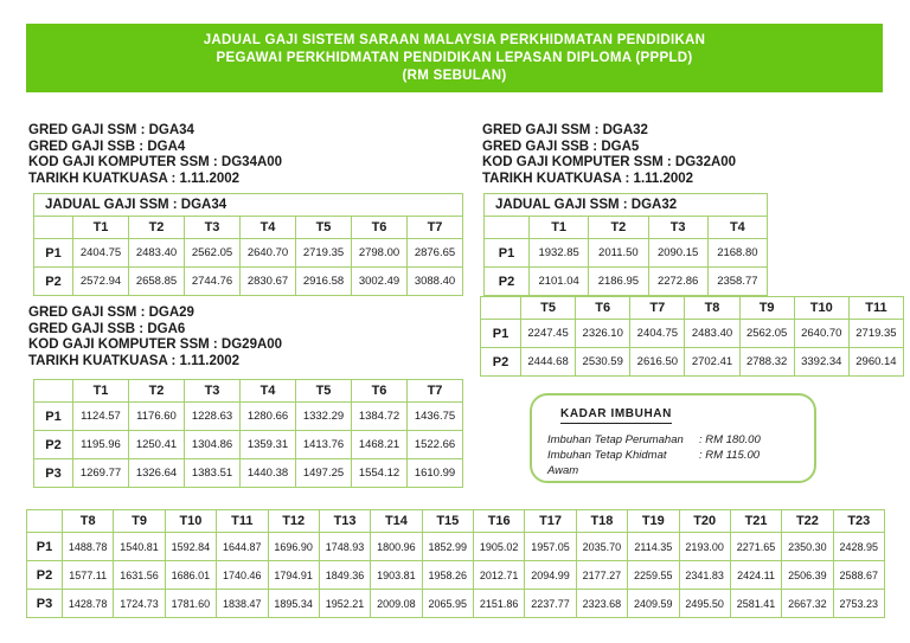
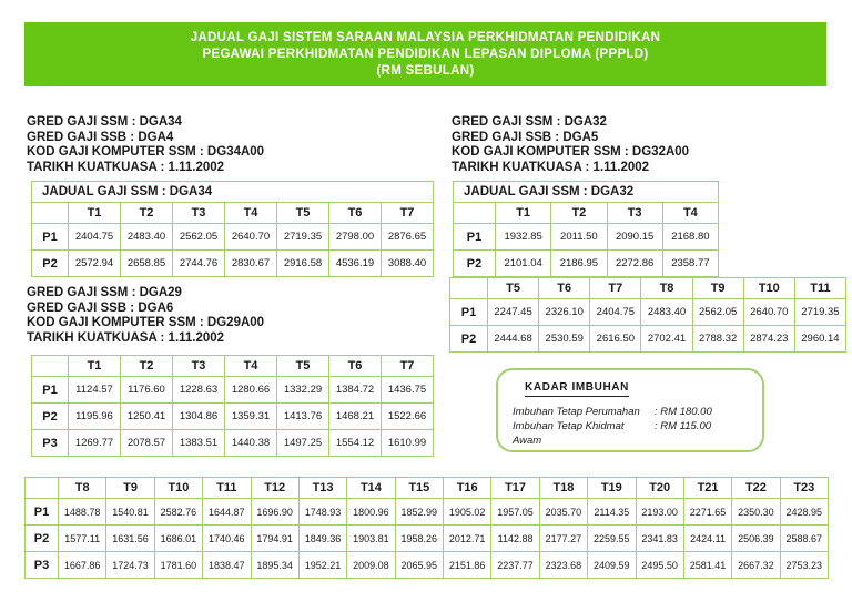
  JADUAL GAJI SISTEM SARAAN MALAYSIA PERKHIDMATAN PENDIDIKAN
  PEGAWAI PERKHIDMATAN PENDIDIKAN LEPASAN DIPLOMA (PPPLD)
  (RM SEBULAN)
  GRED GAJI SSM : DGA34
  GRED GAJI SSB : DGA4
  KOD GAJI KOMPUTER SSM : DG34A00
  TARIKH KUATKUASA : 1.11.2002
  GRED GAJI SSM : DGA32
  GRED GAJI SSB : DGA5
  KOD GAJI KOMPUTER SSM : DG32A00
  TARIKH KUATKUASA : 1.11.2002
  GRED GAJI SSM : DGA29
  GRED GAJI SSB : DGA6
  KOD GAJI KOMPUTER SSM : DG29A00
  TARIKH KUATKUASA : 1.11.2002
  JADUAL GAJI SSM : DGA34
  	T1	T2	T3	T4	T5	T6	T7
  P1	2404.75	2483.40	2562.05	2640.70	2719.35	2798.00	2876.65
- P2	2572.94	2658.85	2744.76	2830.67	2916.58	3002.49	3088.40
+ P2	2572.94	2658.85	2744.76	2830.67	2916.58	4536.19	3088.40
  JADUAL GAJI SSM : DGA32
  	T1	T2	T3	T4
  P1	1932.85	2011.50	2090.15	2168.80
  P2	2101.04	2186.95	2272.86	2358.77
  	T5	T6	T7	T8	T9	T10	T11
  P1	2247.45	2326.10	2404.75	2483.40	2562.05	2640.70	2719.35
- P2	2444.68	2530.59	2616.50	2702.41	2788.32	3392.34	2960.14
+ P2	2444.68	2530.59	2616.50	2702.41	2788.32	2874.23	2960.14
  	T1	T2	T3	T4	T5	T6	T7
  P1	1124.57	1176.60	1228.63	1280.66	1332.29	1384.72	1436.75
  P2	1195.96	1250.41	1304.86	1359.31	1413.76	1468.21	1522.66
- P3	1269.77	1326.64	1383.51	1440.38	1497.25	1554.12	1610.99
+ P3	1269.77	2078.57	1383.51	1440.38	1497.25	1554.12	1610.99
  	T8	T9	T10	T11	T12	T13	T14	T15	T16	T17	T18	T19	T20	T21	T22	T23
- P1	1488.78	1540.81	1592.84	1644.87	1696.90	1748.93	1800.96	1852.99	1905.02	1957.05	2035.70	2114.35	2193.00	2271.65	2350.30	2428.95
+ P1	1488.78	1540.81	2582.76	1644.87	1696.90	1748.93	1800.96	1852.99	1905.02	1957.05	2035.70	2114.35	2193.00	2271.65	2350.30	2428.95
- P2	1577.11	1631.56	1686.01	1740.46	1794.91	1849.36	1903.81	1958.26	2012.71	2094.99	2177.27	2259.55	2341.83	2424.11	2506.39	2588.67
+ P2	1577.11	1631.56	1686.01	1740.46	1794.91	1849.36	1903.81	1958.26	2012.71	1142.88	2177.27	2259.55	2341.83	2424.11	2506.39	2588.67
- P3	1428.78	1724.73	1781.60	1838.47	1895.34	1952.21	2009.08	2065.95	2151.86	2237.77	2323.68	2409.59	2495.50	2581.41	2667.32	2753.23
+ P3	1667.86	1724.73	1781.60	1838.47	1895.34	1952.21	2009.08	2065.95	2151.86	2237.77	2323.68	2409.59	2495.50	2581.41	2667.32	2753.23
  KADAR IMBUHAN
  Imbuhan Tetap Perumahan
  : RM 180.00
  Imbuhan Tetap Khidmat Awam
  : RM 115.00
